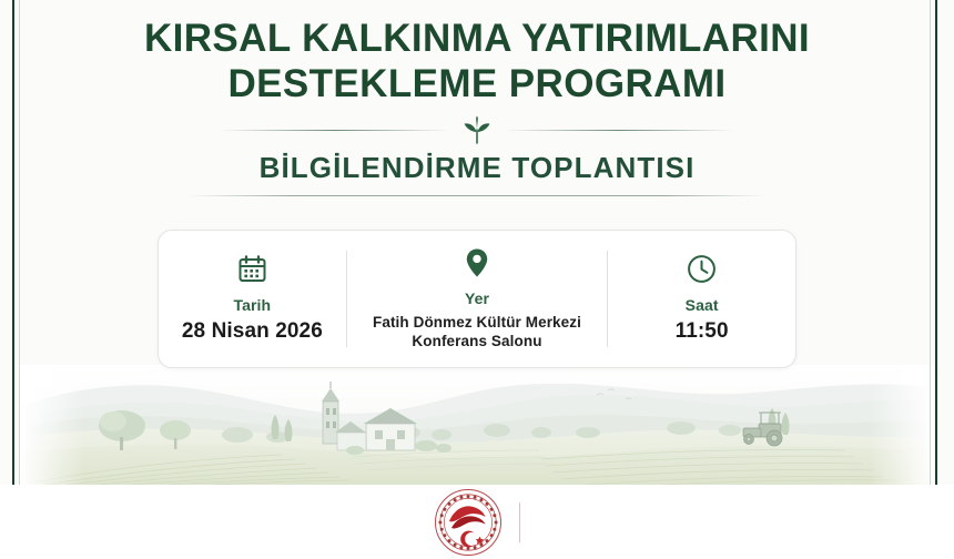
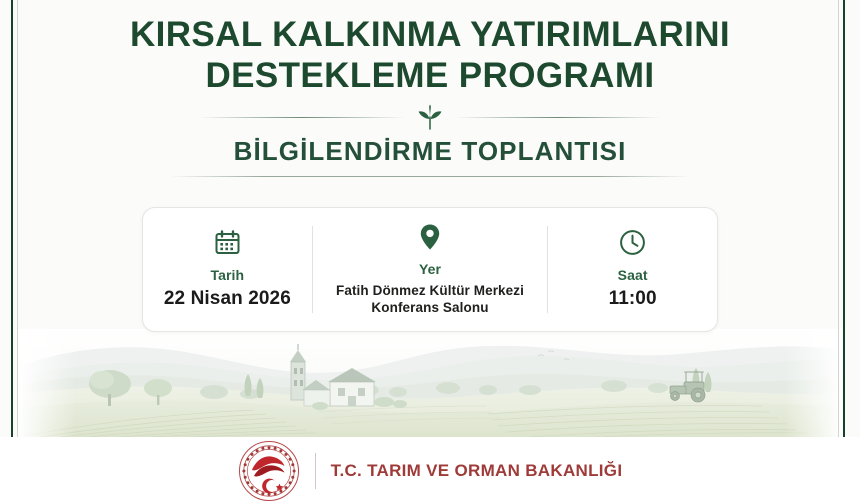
  KIRSAL KALKINMA YATIRIMLARINI
  DESTEKLEME PROGRAMI
  BİLGİLENDİRME TOPLANTISI
  Tarih
- 28 Nisan 2026
+ 22 Nisan 2026
  Yer
  Fatih Dönmez Kültür Merkezi
  Konferans Salonu
  Saat
- 11:50
+ 11:00
+ T.C. TARIM VE ORMAN BAKANLIĞI
